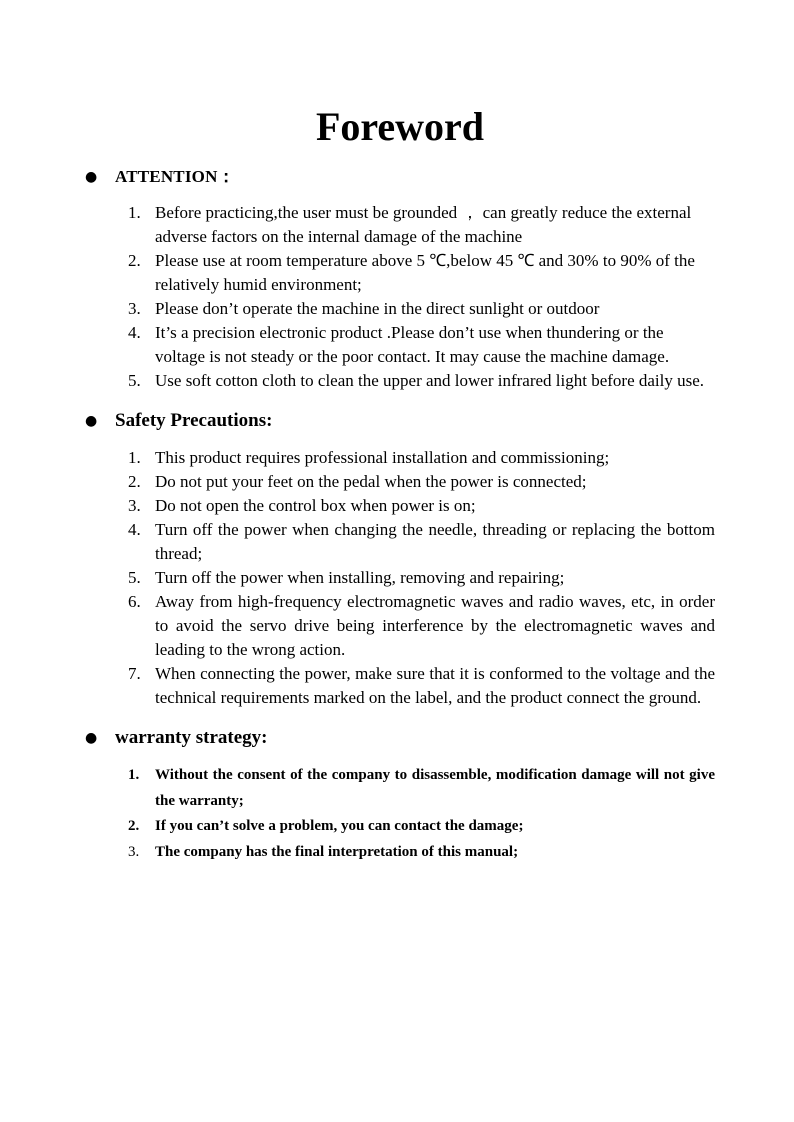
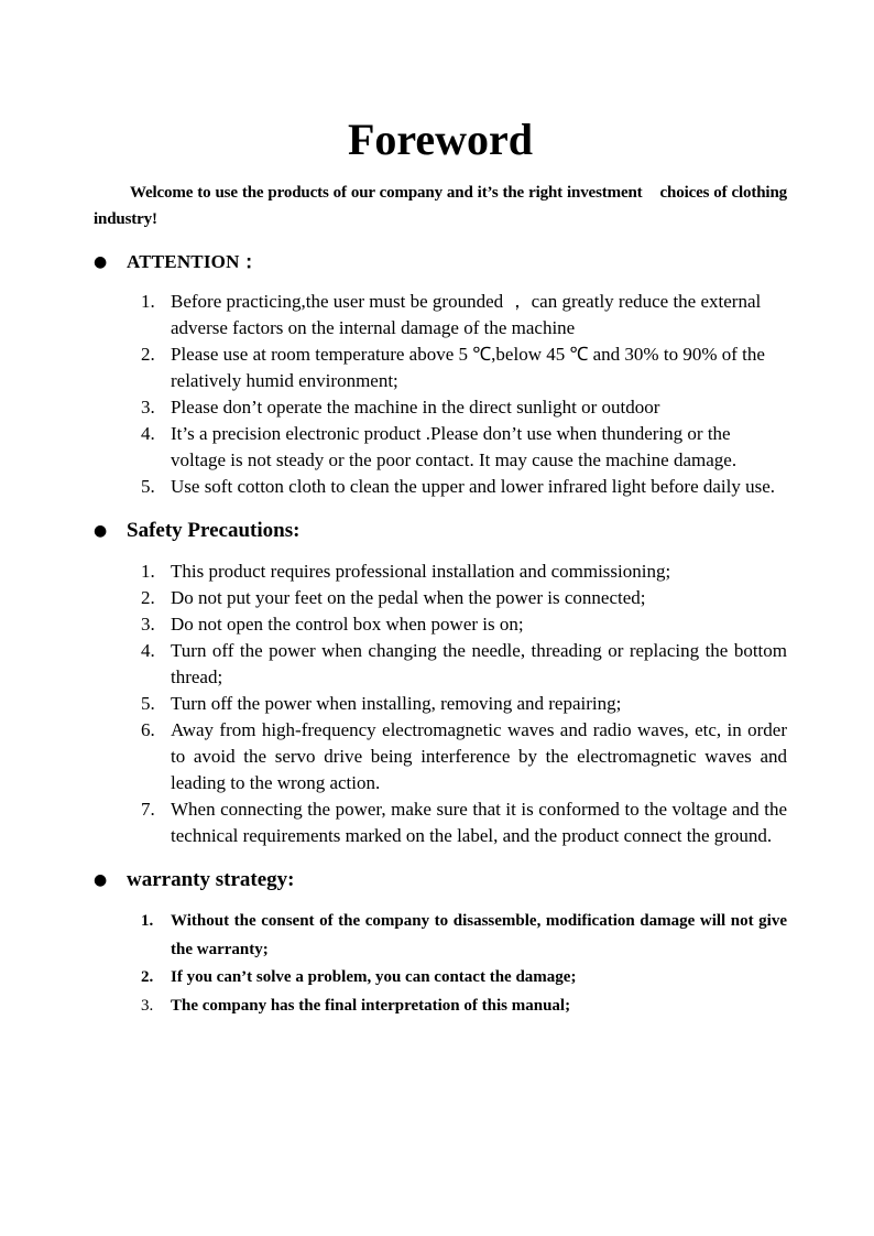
  Foreword
+ Welcome to use the products of our company and it’s the right investment choices of clothing industry!
  ●
  ATTENTION：
  1.
  Before practicing,the user must be grounded ， can greatly reduce the external adverse factors on the internal damage of the machine
  2.
  Please use at room temperature above 5 ℃,below 45 ℃ and 30% to 90% of the relatively humid environment;
  3.
  Please don’t operate the machine in the direct sunlight or outdoor
  4.
  It’s a precision electronic product .Please don’t use when thundering or the voltage is not steady or the poor contact. It may cause the machine damage.
  5.
  Use soft cotton cloth to clean the upper and lower infrared light before daily use.
  ●
  Safety Precautions:
  1.
  This product requires professional installation and commissioning;
  2.
  Do not put your feet on the pedal when the power is connected;
  3.
  Do not open the control box when power is on;
  4.
  Turn off the power when changing the needle, threading or replacing the bottom thread;
  5.
  Turn off the power when installing, removing and repairing;
  6.
  Away from high-frequency electromagnetic waves and radio waves, etc, in order to avoid the servo drive being interference by the electromagnetic waves and leading to the wrong action.
  7.
  When connecting the power, make sure that it is conformed to the voltage and the technical requirements marked on the label, and the product connect the ground.
  ●
  warranty strategy:
  1.
  Without the consent of the company to disassemble, modification damage will not give the warranty;
  2.
  If you can’t solve a problem, you can contact the damage;
  3.
  The company has the final interpretation of this manual;
